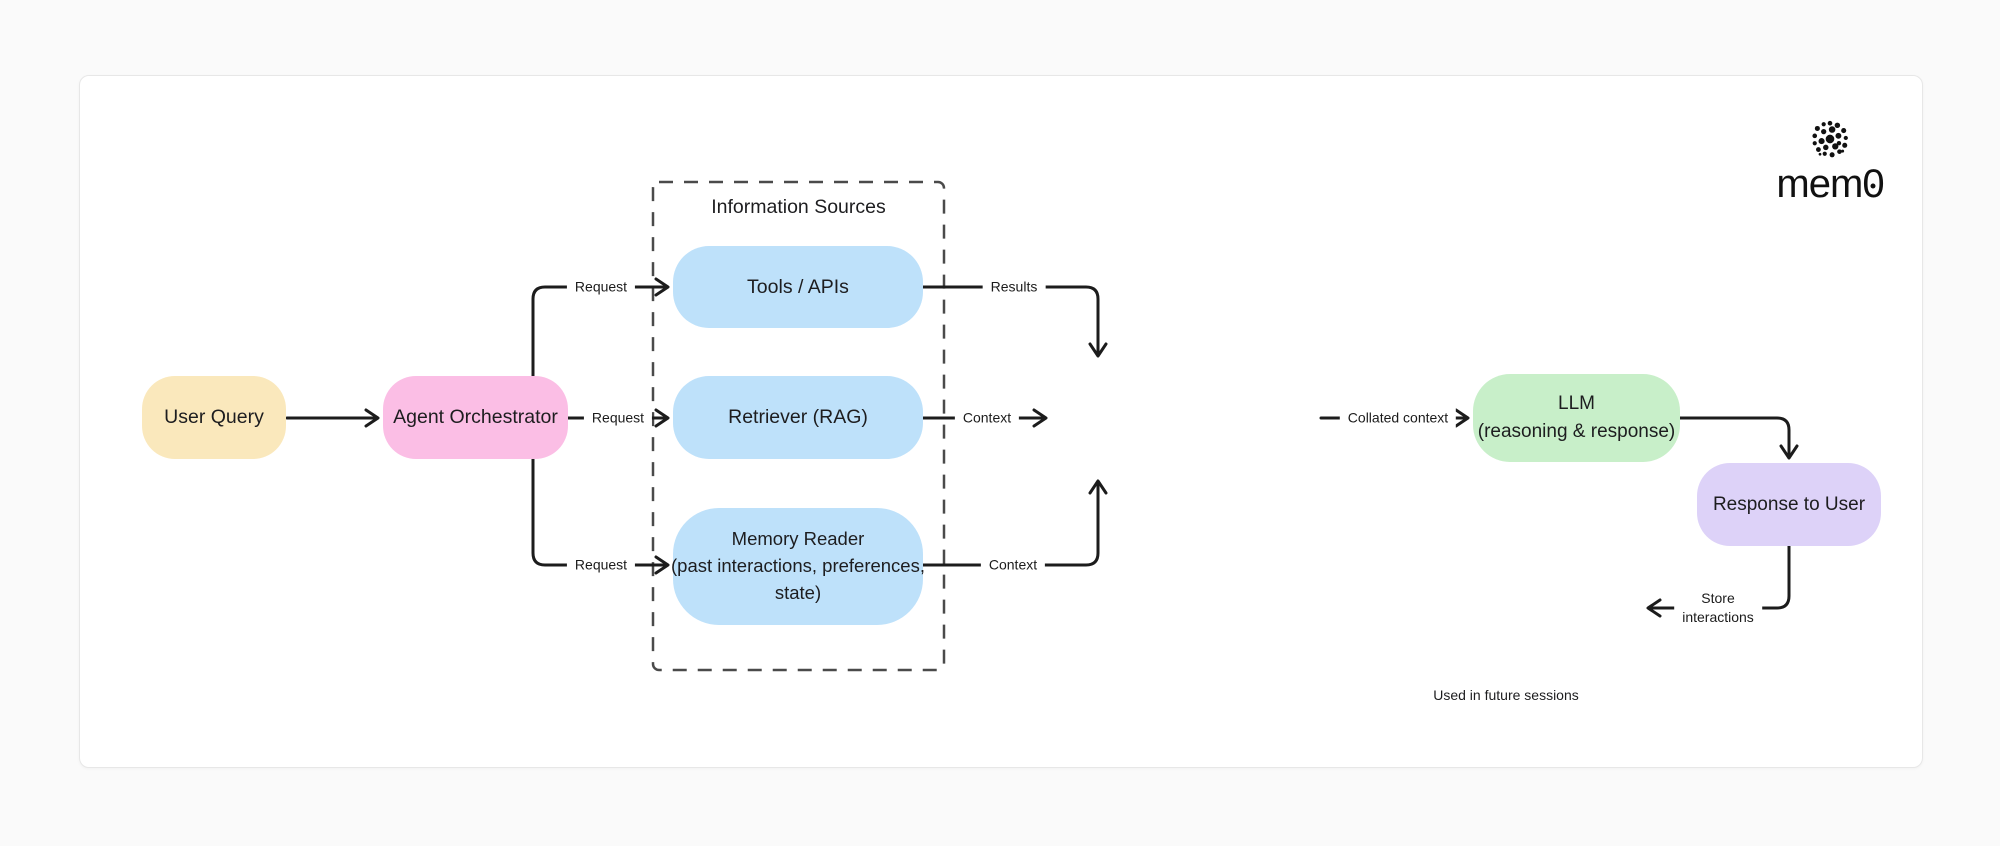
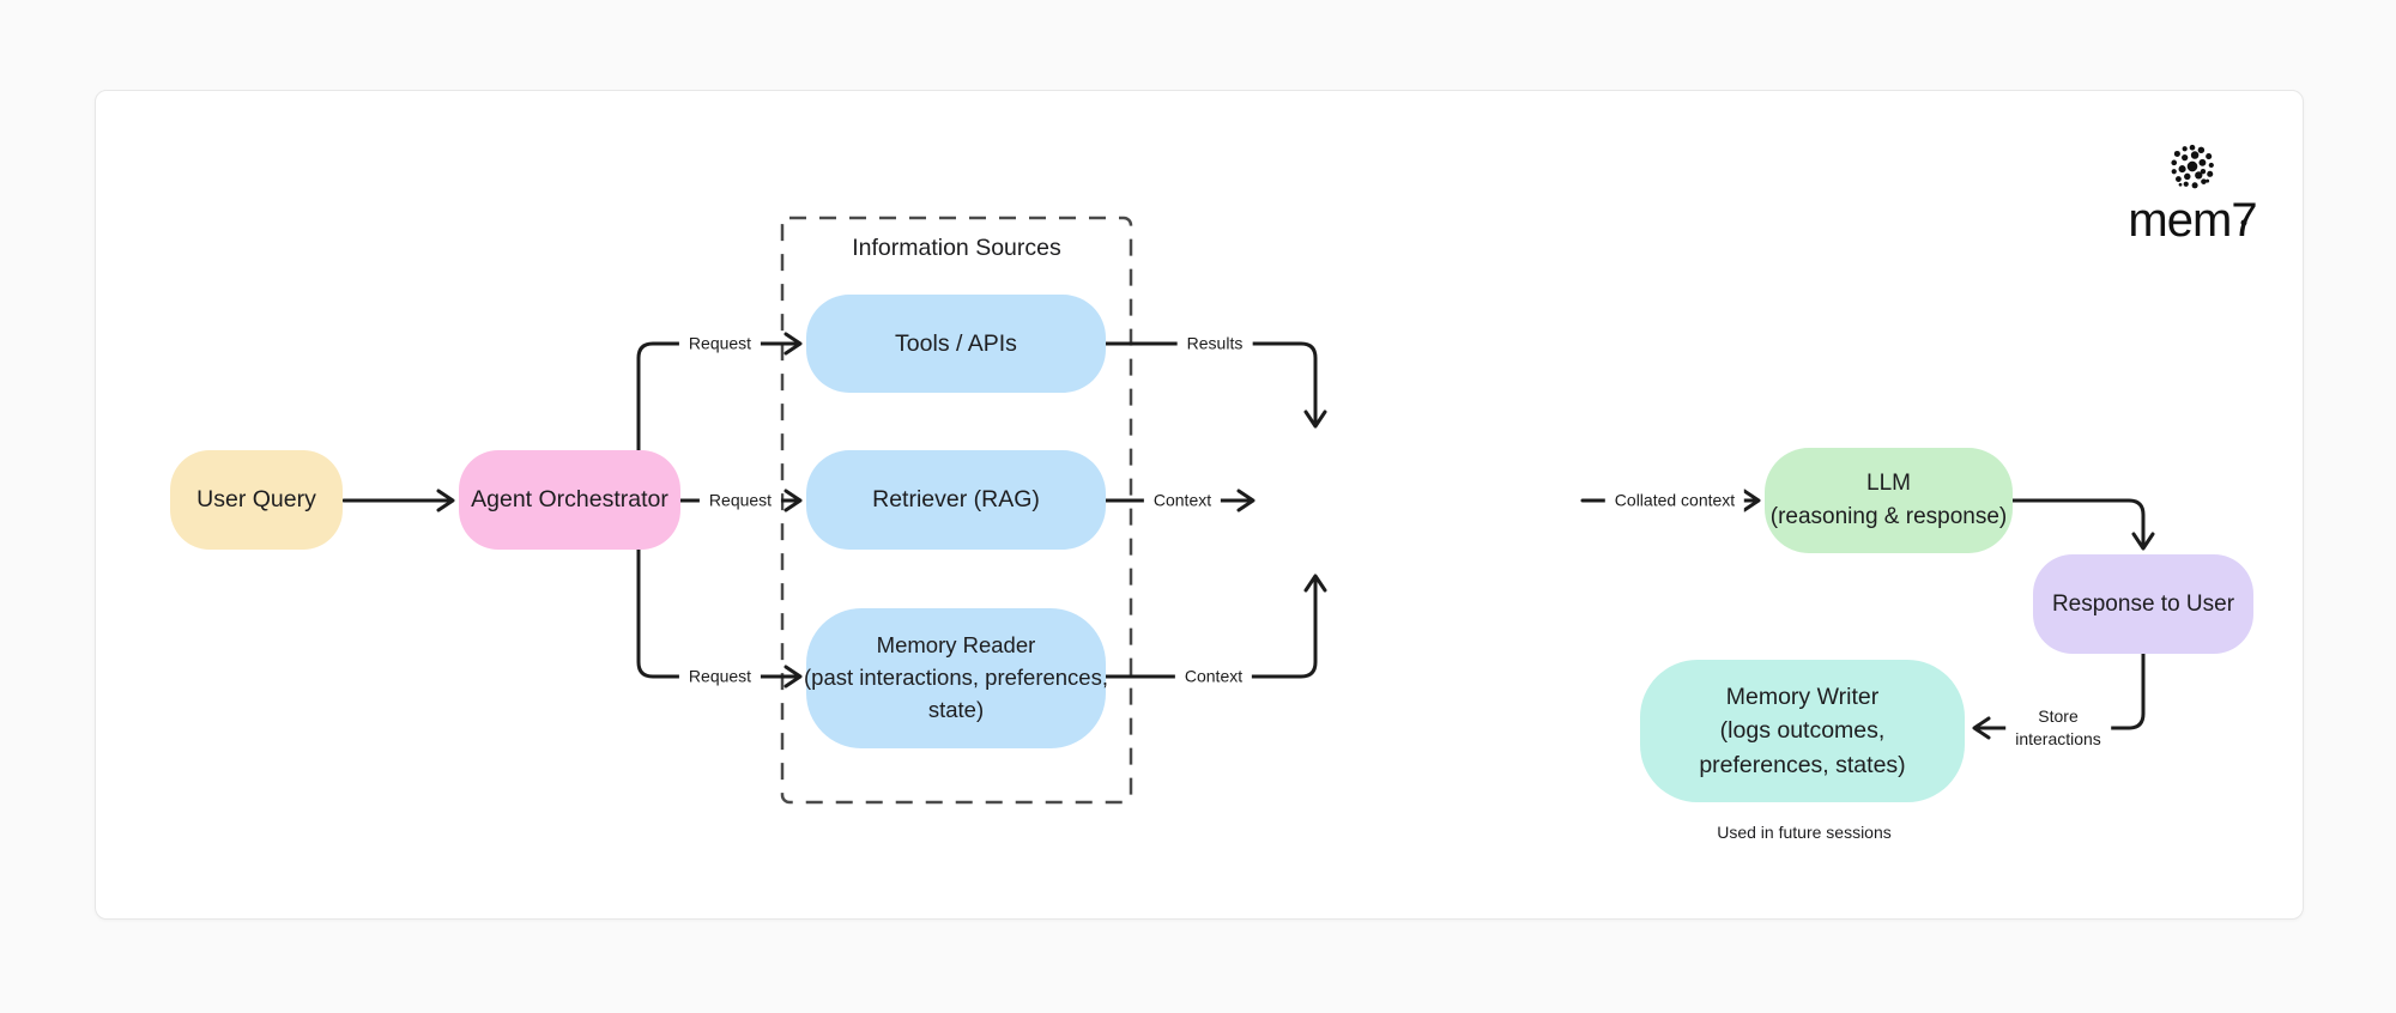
  Information Sources
  User Query
  Agent Orchestrator
  Tools / APIs
  Retriever (RAG)
  Memory Reader
  (past interactions, preferences,
  state)
  LLM
  (reasoning & response)
  Response to User
+ Memory Writer
+ (logs outcomes,
+ preferences, states)
  Request
  Request
  Request
  Results
  Context
  Context
  Collated context
  Store
  interactions
  Used in future sessions
- mem0
+ mem7
